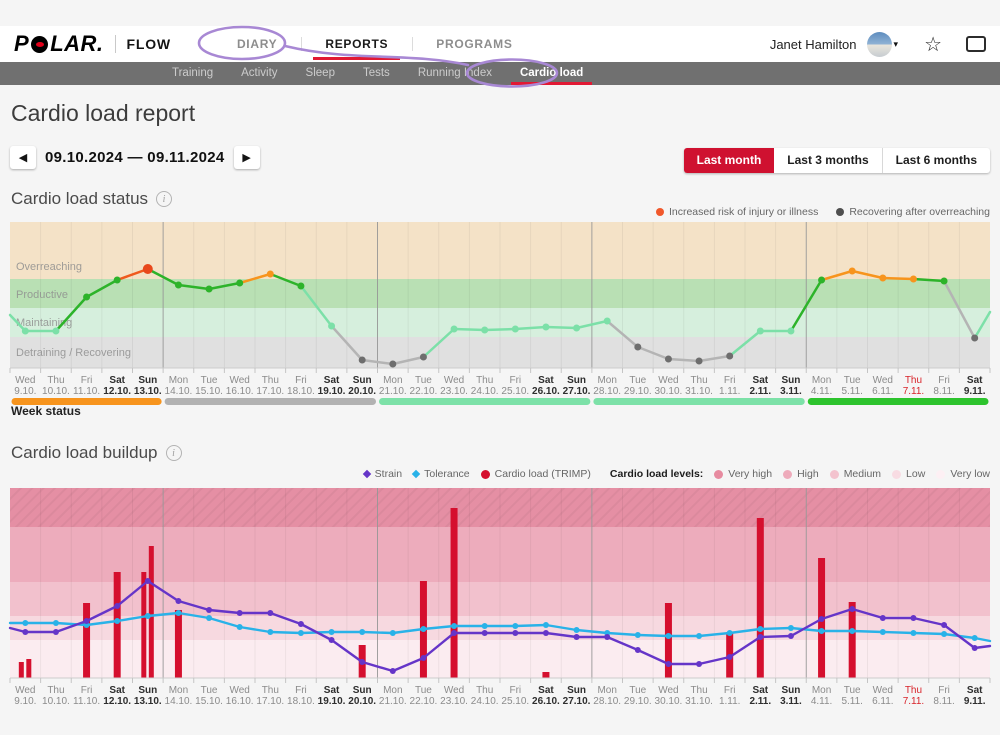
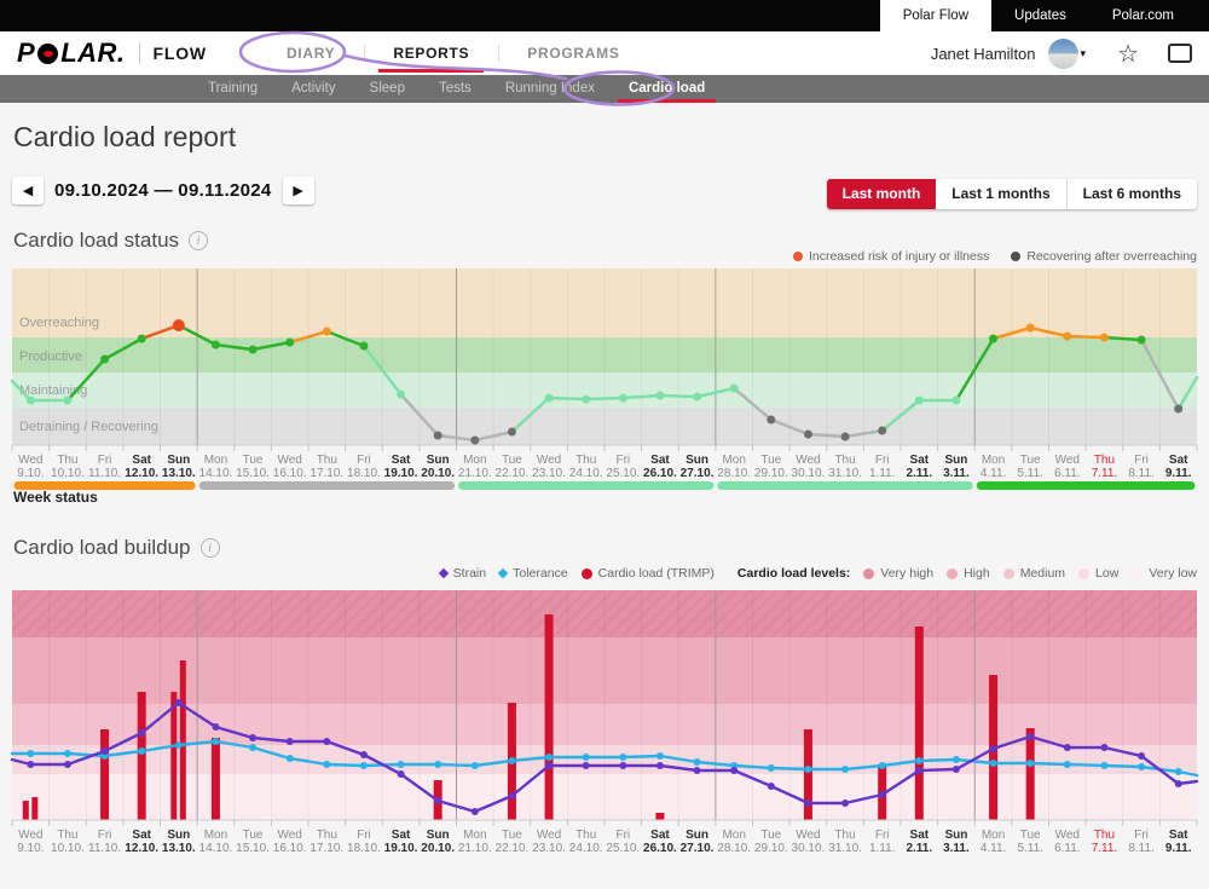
+ Polar Flow
+ Updates
+ Polar.com
  P
  LAR.
  FLOW
  DIARY
  REPORTS
  PROGRAMS
  Janet Hamilton
  ▾
  ☆
  Training
  Activity
  Sleep
  Tests
  Running Index
  Cardio load
  Cardio load report
  ◀
  09.10.2024 — 09.11.2024
  ▶
  Last month
- Last 3 months
+ Last 1 months
  Last 6 months
  Cardio load status
  i
  Increased risk of injury or illness
  Recovering after overreaching
  Overreaching
  Productive
  Maintainig
  Detraining / Recovering
  Wed
  9.10.
  Thu
  10.10.
  Fri
  11.10.
  Sat
  12.10.
  Sun
  13.10.
  Mon
  14.10.
  Tue
  15.10.
  Wed
  16.10.
  Thu
  17.10.
  Fri
  18.10.
  Sat
  19.10.
  Sun
  20.10.
  Mon
  21.10.
  Tue
  22.10.
  Wed
  23.10.
  Thu
  24.10.
  Fri
  25.10.
  Sat
  26.10.
  Sun
  27.10.
  Mon
  28.10.
  Tue
  29.10.
  Wed
  30.10.
  Thu
  31.10.
  Fri
  1.11.
  Sat
  2.11.
  Sun
  3.11.
  Mon
  4.11.
  Tue
  5.11.
  Wed
  6.11.
  Thu
  7.11.
  Fri
  8.11.
  Sat
  9.11.
  Week status
  Cardio load buildup
  i
  Strain
  Tolerance
  Cardio load (TRIMP)
  Cardio load levels:
  Very high
  High
  Medium
  Low
  Very low
  Wed
  9.10.
  Thu
  10.10.
  Fri
  11.10.
  Sat
  12.10.
  Sun
  13.10.
  Mon
  14.10.
  Tue
  15.10.
  Wed
  16.10.
  Thu
  17.10.
  Fri
  18.10.
  Sat
  19.10.
  Sun
  20.10.
  Mon
  21.10.
  Tue
  22.10.
  Wed
  23.10.
  Thu
  24.10.
  Fri
  25.10.
  Sat
  26.10.
  Sun
  27.10.
  Mon
  28.10.
  Tue
  29.10.
  Wed
  30.10.
  Thu
  31.10.
  Fri
  1.11.
  Sat
  2.11.
  Sun
  3.11.
  Mon
  4.11.
  Tue
  5.11.
  Wed
  6.11.
  Thu
  7.11.
  Fri
  8.11.
  Sat
  9.11.
